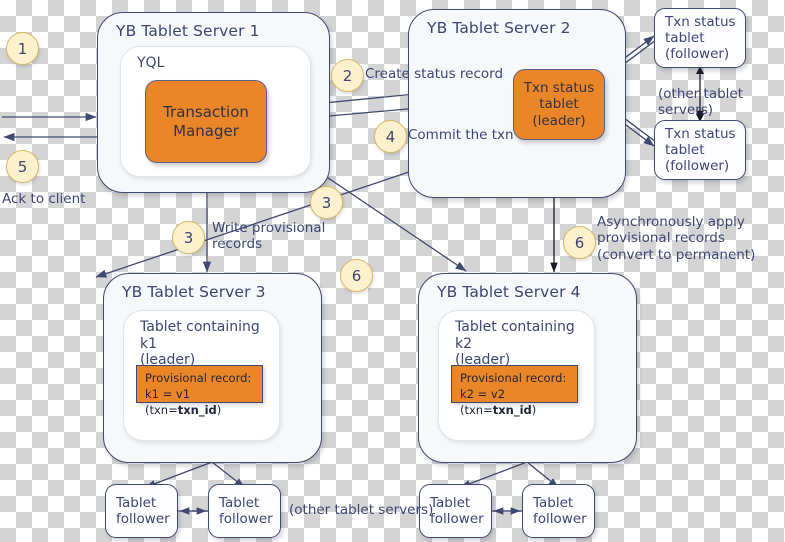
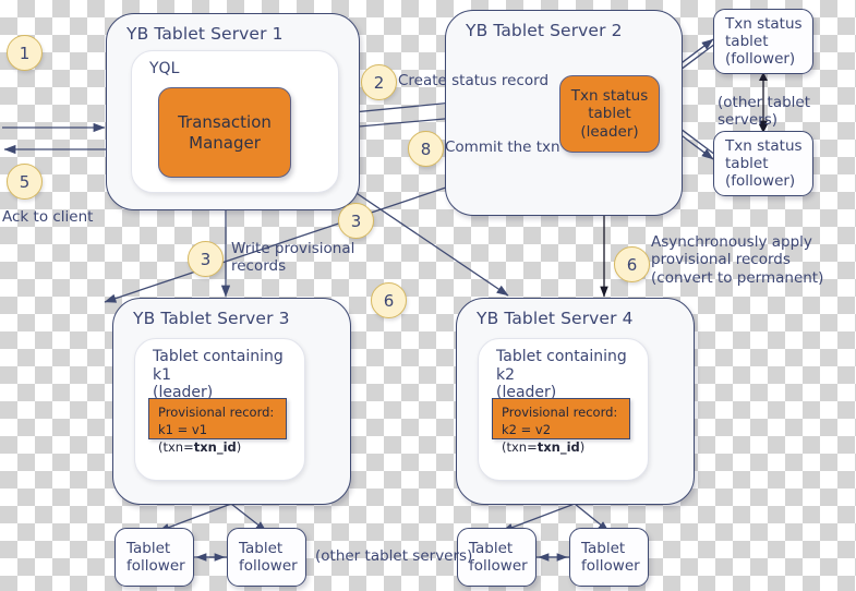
  YB Tablet Server 1
  YQL
  Transaction
  Manager
  YB Tablet Server 2
  Txn status
  tablet
  (leader)
  Txn status
  tablet
  (follower)
  Txn status
  tablet
  (follower)
  YB Tablet Server 3
  Tablet containing k1
  (leader)
  Provisional record:
  k1 = v1 (txn=txn_id)
  YB Tablet Server 4
  Tablet containing k2
  (leader)
  Provisional record:
  k2 = v2 (txn=txn_id)
  Tablet
  follower
  Tablet
  follower
  Tablet
  follower
  Tablet
  follower
  1
  2
  3
  3
- 4
+ 8
  5
  6
  6
  Ack to client
  Create status record
  Commit the txn
  Write provisional
  records
  Asynchronously apply
  provisional records
  (convert to permanent)
  (other tablet servers)
  (other tablet servers)
